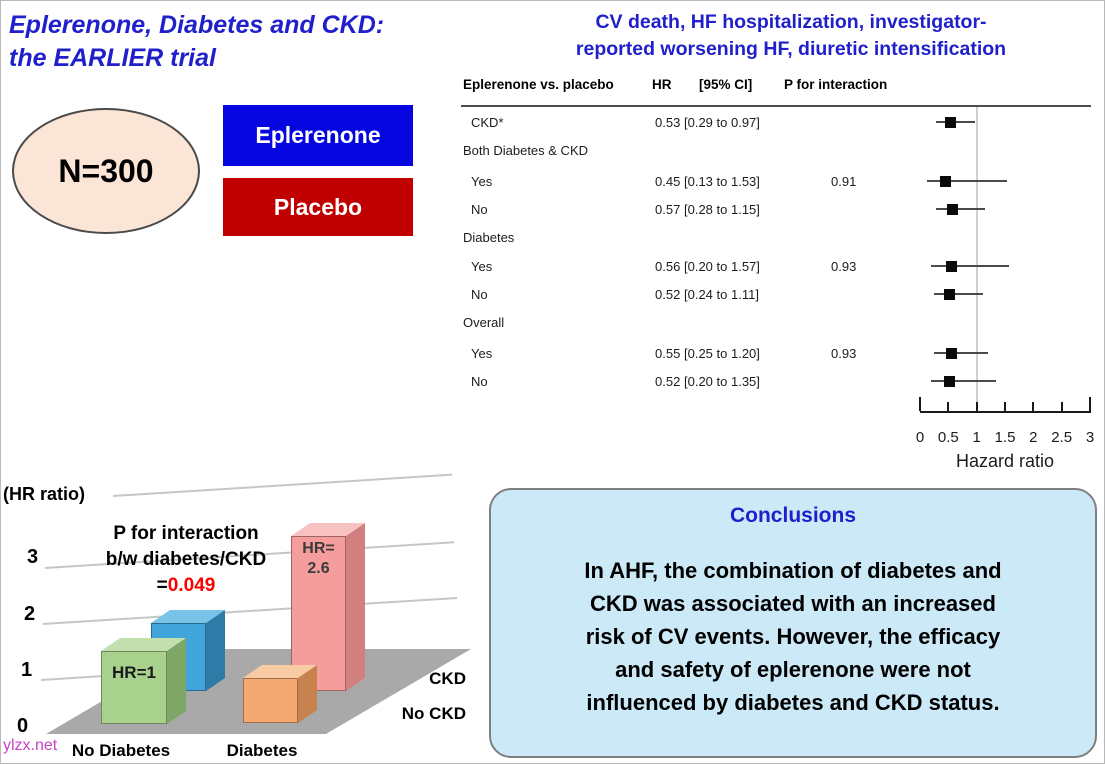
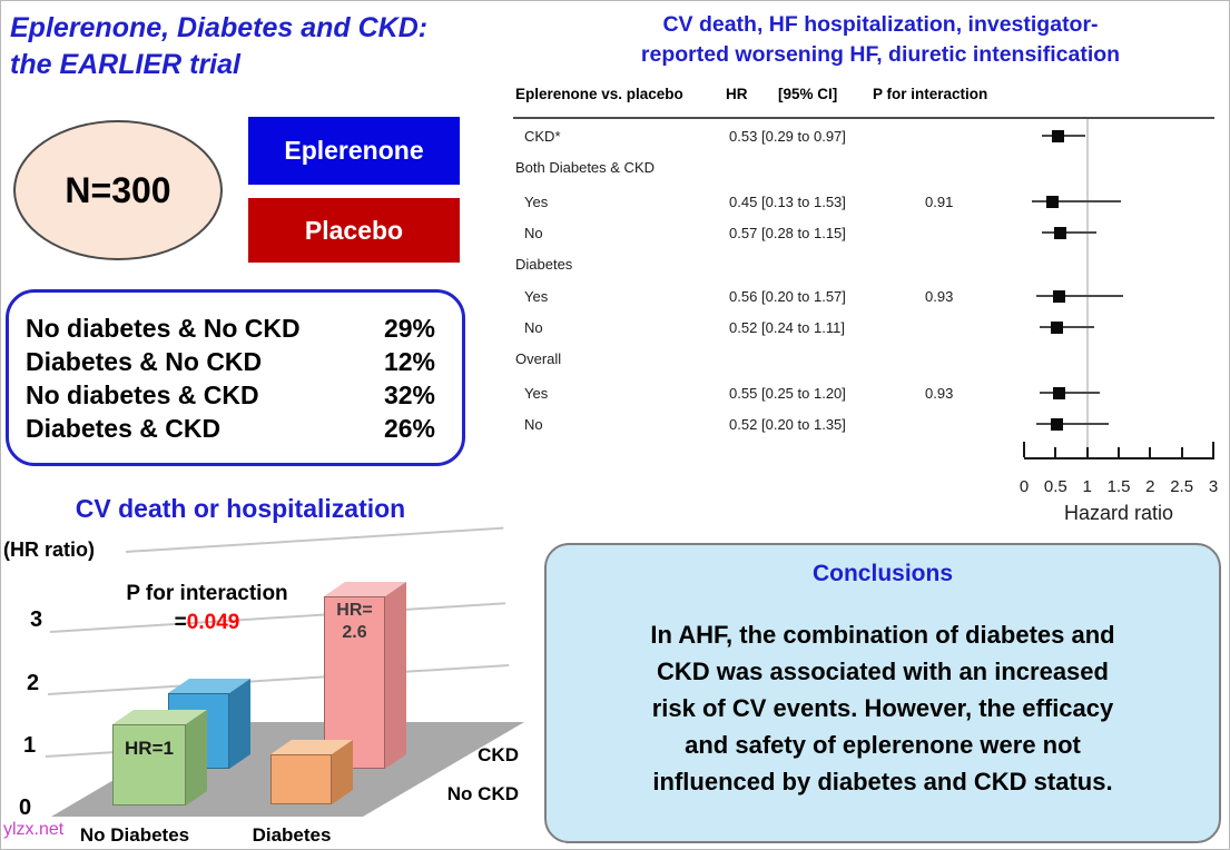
  Eplerenone, Diabetes and CKD:
  the EARLIER trial
  N=300
  Eplerenone
  Placebo
+ No diabetes & No CKD
+ 29%
+ Diabetes & No CKD
+ 12%
+ No diabetes & CKD
+ 32%
+ Diabetes & CKD
+ 26%
+ CV death or hospitalization
  (HR ratio)
  3
  2
  1
  0
  P for interaction
- b/w diabetes/CKD
  =0.049
  No Diabetes
  Diabetes
  CKD
  No CKD
  ylzx.net
  CV death, HF hospitalization, investigator-
  reported worsening HF, diuretic intensification
  Eplerenone vs. placebo
  HR
  [95% CI]
  P for interaction
  Hazard ratio
  Conclusions
  In AHF, the combination of diabetes and
  CKD was associated with an increased
  risk of CV events. However, the efficacy
  and safety of eplerenone were not
  influenced by diabetes and CKD status.
  CKD*
  0.53
  [0.29 to 0.97]
  Both Diabetes & CKD
  Yes
  0.45
  [0.13 to 1.53]
  0.91
  No
  0.57
  [0.28 to 1.15]
  Diabetes
  Yes
  0.56
  [0.20 to 1.57]
  0.93
  No
  0.52
  [0.24 to 1.11]
  Overall
  Yes
  0.55
  [0.25 to 1.20]
  0.93
  No
  0.52
  [0.20 to 1.35]
  0
  0.5
  1
  1.5
  2
  2.5
  3
  HR=1
  HR=
  2.6
